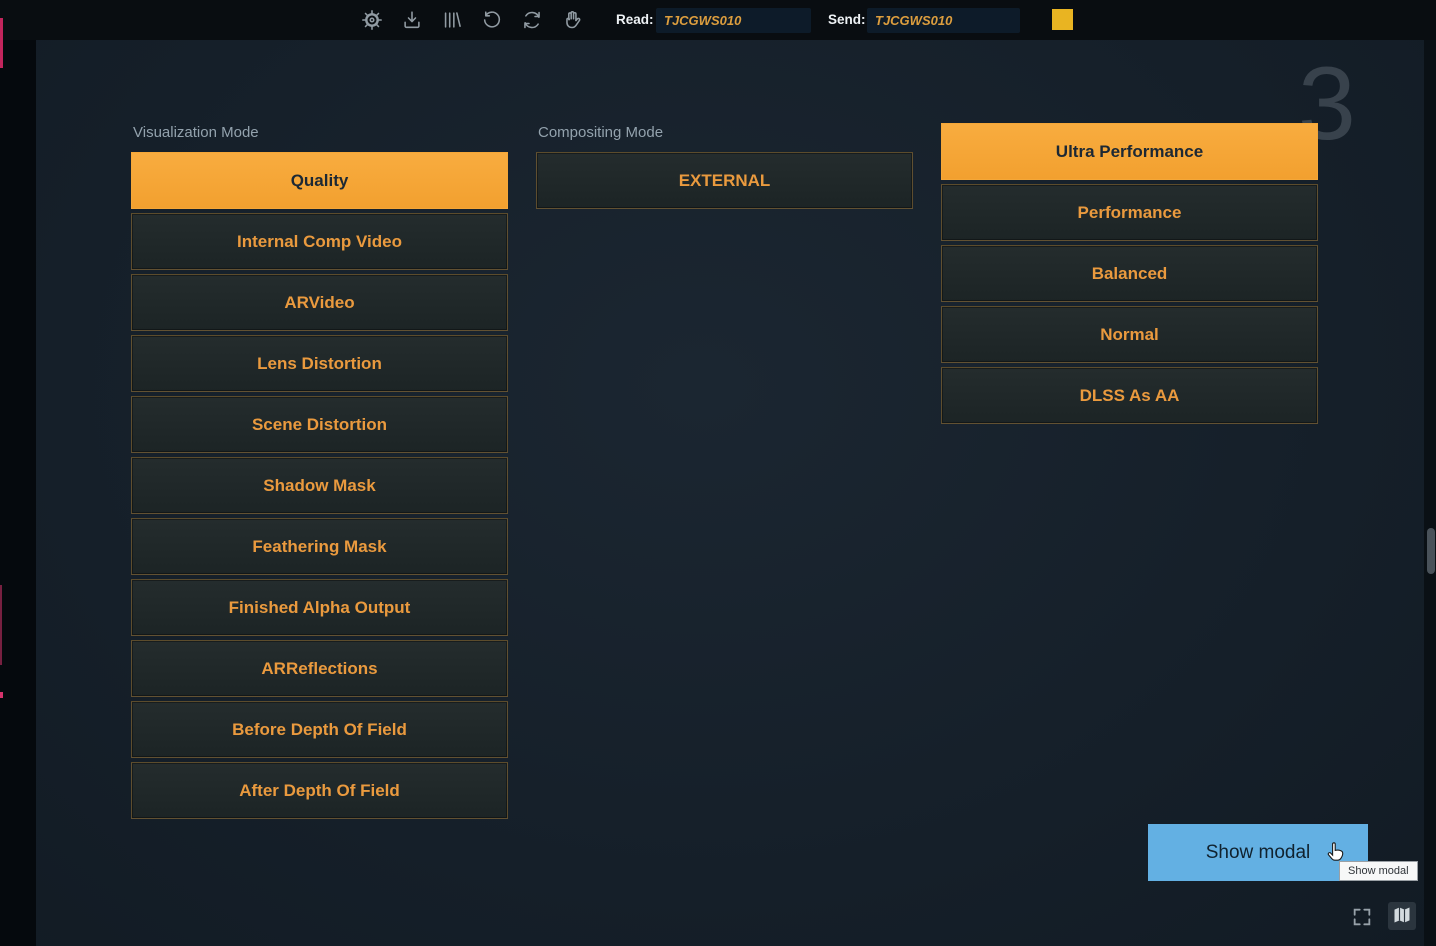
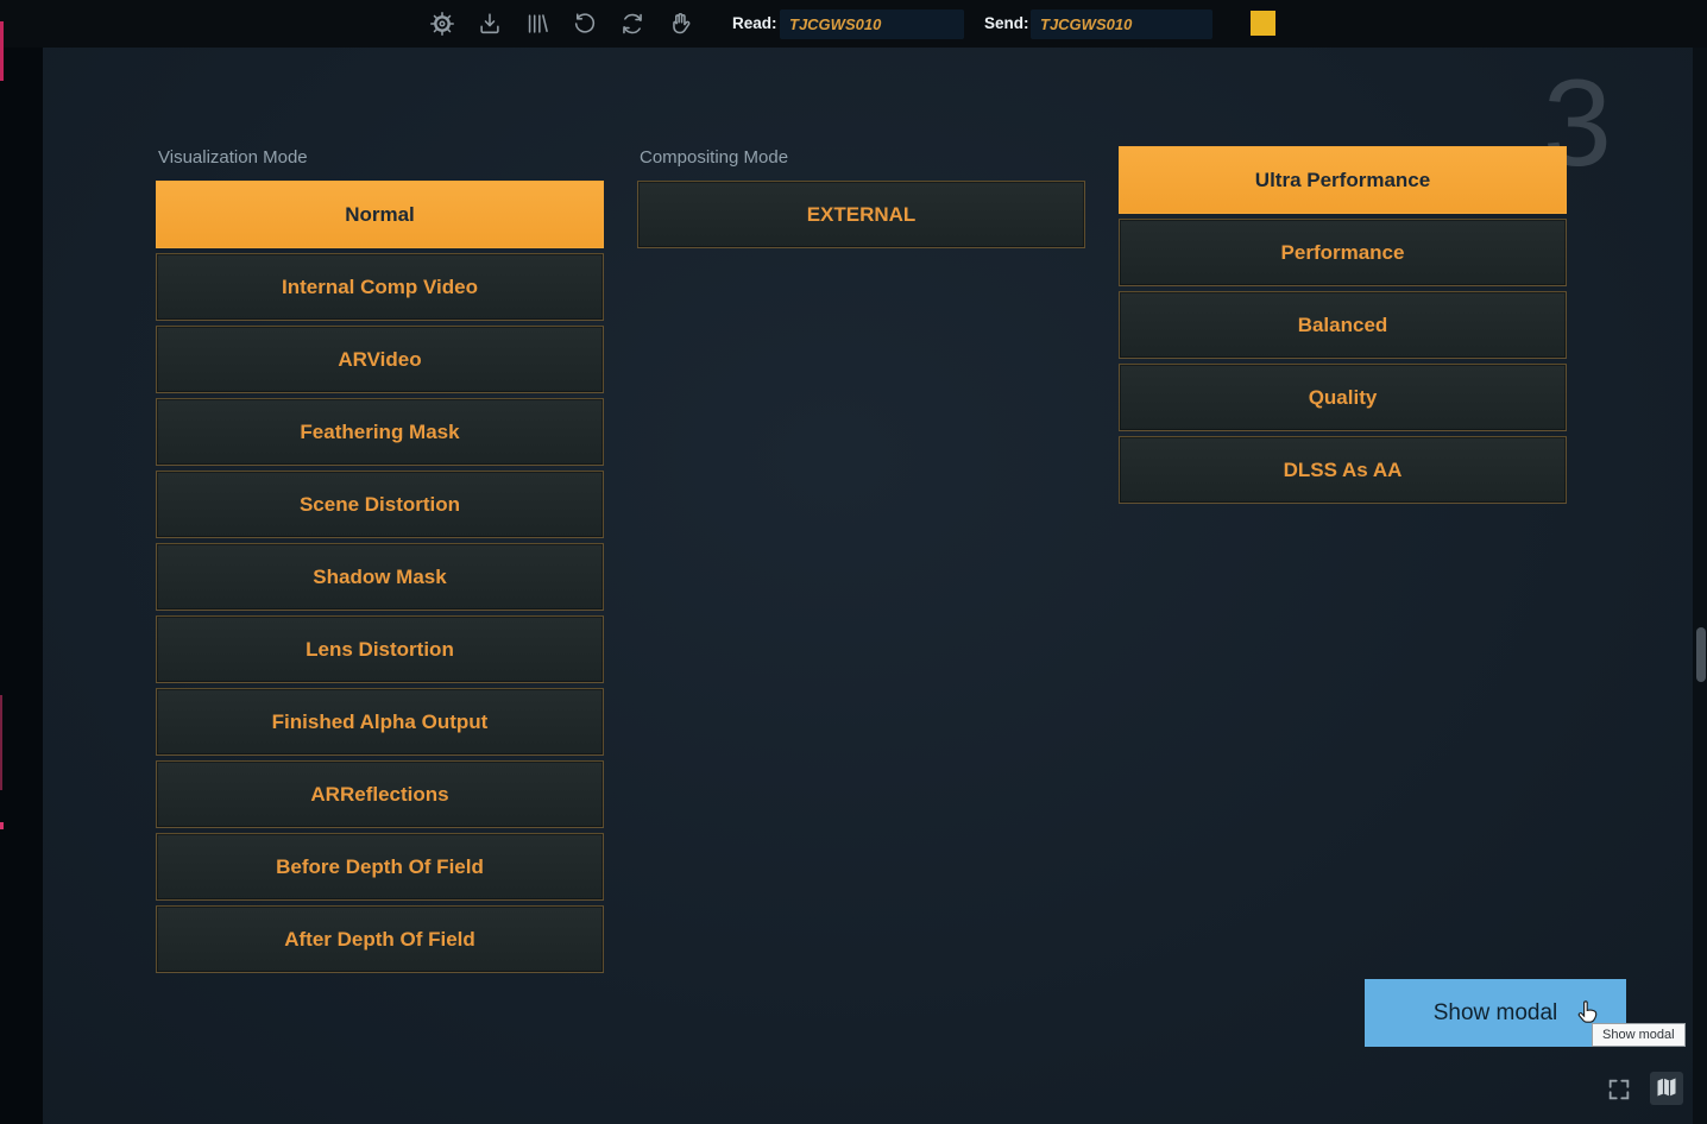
  Read:
  TJCGWS010
  Send:
  TJCGWS010
  3
  Visualization Mode
- Quality
+ Normal
  Internal Comp Video
  ARVideo
- Lens Distortion
+ Feathering Mask
  Scene Distortion
  Shadow Mask
- Feathering Mask
+ Lens Distortion
  Finished Alpha Output
  ARReflections
  Before Depth Of Field
  After Depth Of Field
  Compositing Mode
  EXTERNAL
  Ultra Performance
  Performance
  Balanced
- Normal
+ Quality
  DLSS As AA
  Show modal
  Show modal
